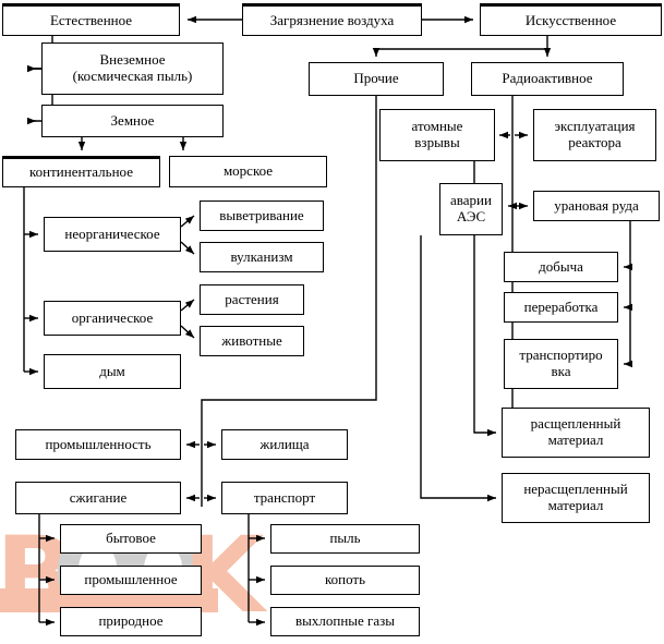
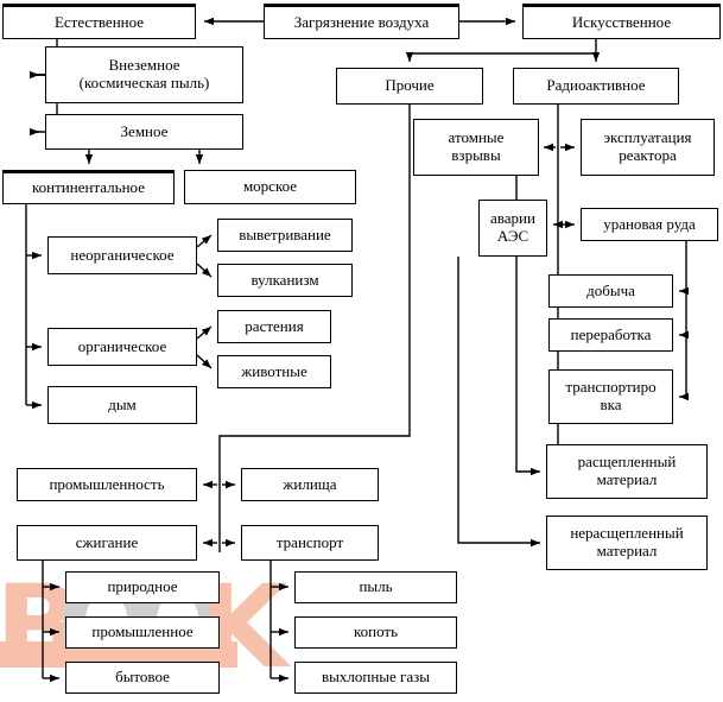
  B
  K
  Загрязнение воздуха
  Естественное
  Искусственное
  Внеземное
  (космическая пыль)
  Земное
  континентальное
  морское
  неорганическое
  выветривание
  вулканизм
  органическое
  растения
  животные
  дым
  Прочие
  Радиоактивное
  атомные
  взрывы
  эксплуатация
  реактора
  аварии
  АЭС
  урановая руда
  добыча
  переработка
  транспортиро
  вка
  расщепленный
  материал
  нерасщепленный
  материал
  промышленность
  жилища
  сжигание
  транспорт
- бытовое
+ природное
  промышленное
- природное
+ бытовое
  пыль
  копоть
  выхлопные газы
